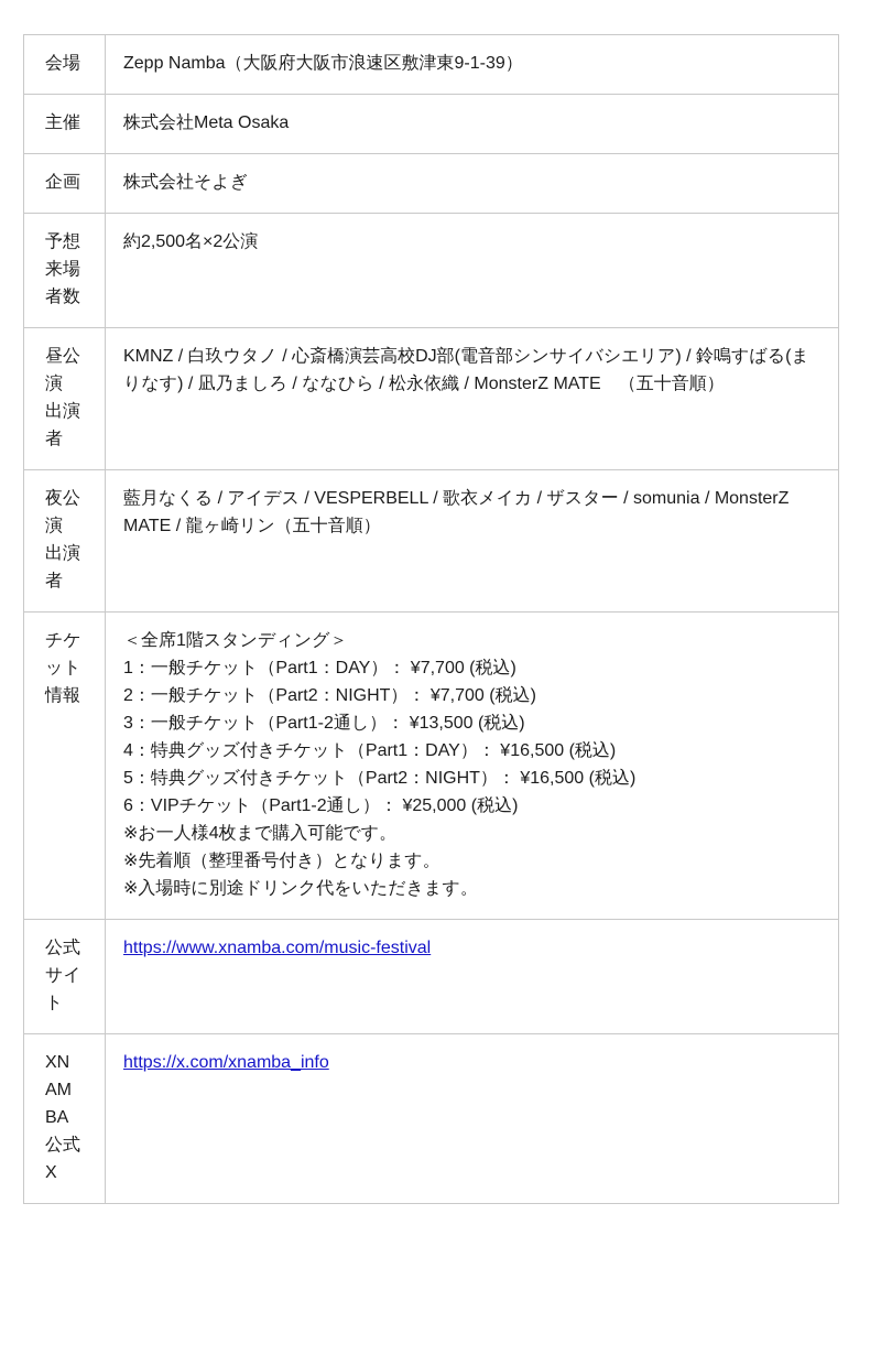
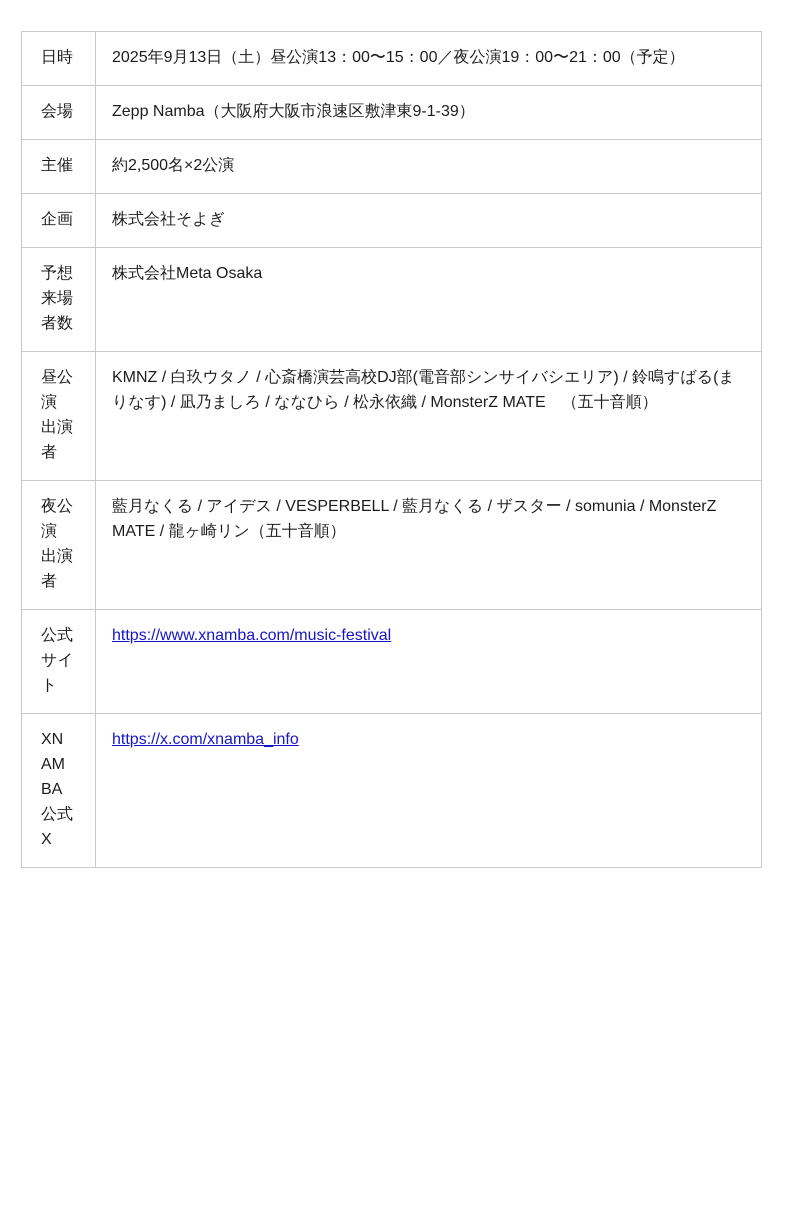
+ 日時	2025年9月13日（土）昼公演13：00〜15：00／夜公演19：00〜21：00（予定）
  会場	Zepp Namba（大阪府大阪市浪速区敷津東9-1-39）
- 主催	株式会社Meta Osaka
+ 主催	約2,500名×2公演
  企画	株式会社そよぎ
- 予想 来場 者数	約2,500名×2公演
+ 予想 来場 者数	株式会社Meta Osaka
  昼公 演 出演 者	KMNZ / 白玖ウタノ / 心斎橋演芸高校DJ部(電音部シンサイバシエリア) / 鈴鳴すばる(まりなす) / 凪乃ましろ / ななひら / 松永依織 / MonsterZ MATE （五十音順）
- 夜公 演 出演 者	藍月なくる / アイデス / VESPERBELL / 歌衣メイカ / ザスター / somunia / MonsterZ MATE / 龍ヶ崎リン（五十音順）
+ 夜公 演 出演 者	藍月なくる / アイデス / VESPERBELL / 藍月なくる / ザスター / somunia / MonsterZ MATE / 龍ヶ崎リン（五十音順）
- チケ ット 情報	＜全席1階スタンディング＞ 1：一般チケット（Part1：DAY）： ¥7,700 (税込) 2：一般チケット（Part2：NIGHT）： ¥7,700 (税込) 3：一般チケット（Part1-2通し）： ¥13,500 (税込) 4：特典グッズ付きチケット（Part1：DAY）： ¥16,500 (税込) 5：特典グッズ付きチケット（Part2：NIGHT）： ¥16,500 (税込) 6：VIPチケット（Part1-2通し）： ¥25,000 (税込) ※お一人様4枚まで購入可能です。 ※先着順（整理番号付き）となります。 ※入場時に別途ドリンク代をいただきます。
  公式 サイ ト	https://www.xnamba.com/music-festival
  XN AM BA 公式 X	https://x.com/xnamba_info
